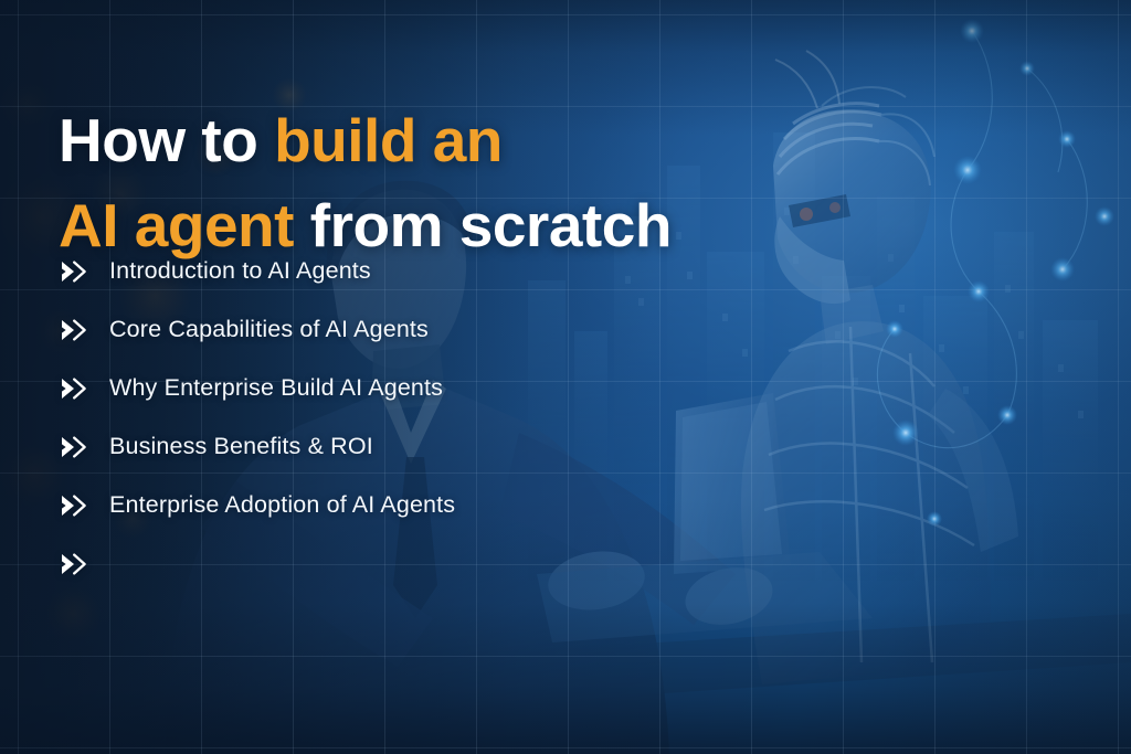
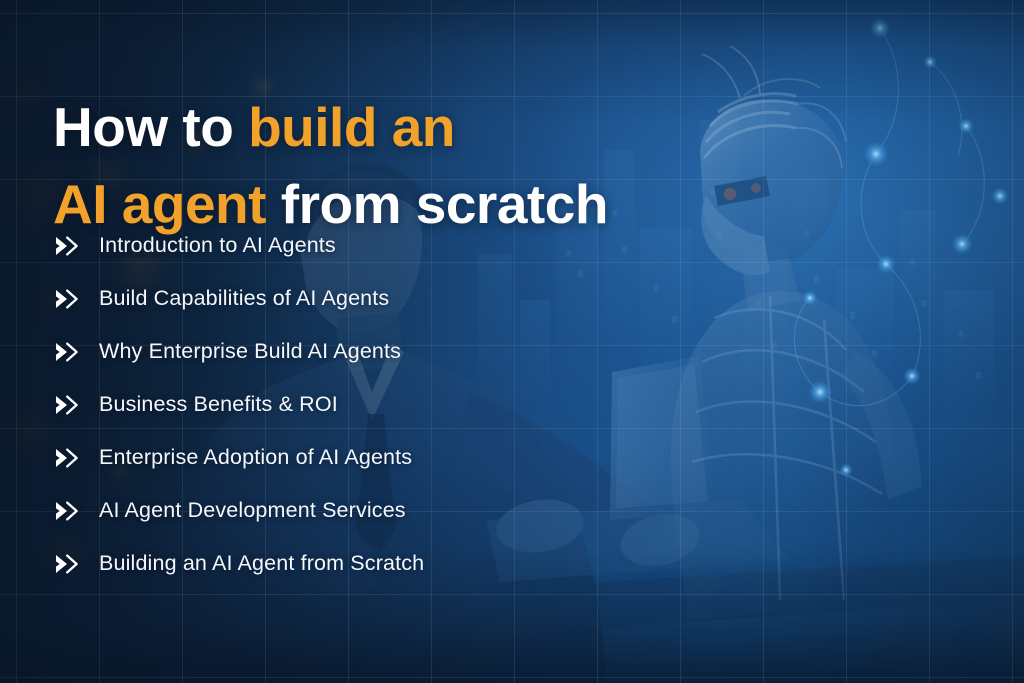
  How to build an
  AI agent from scratch
  Introduction to AI Agents
- Core Capabilities of AI Agents
+ Build Capabilities of AI Agents
  Why Enterprise Build AI Agents
  Business Benefits & ROI
  Enterprise Adoption of AI Agents
+ AI Agent Development Services
+ Building an AI Agent from Scratch
